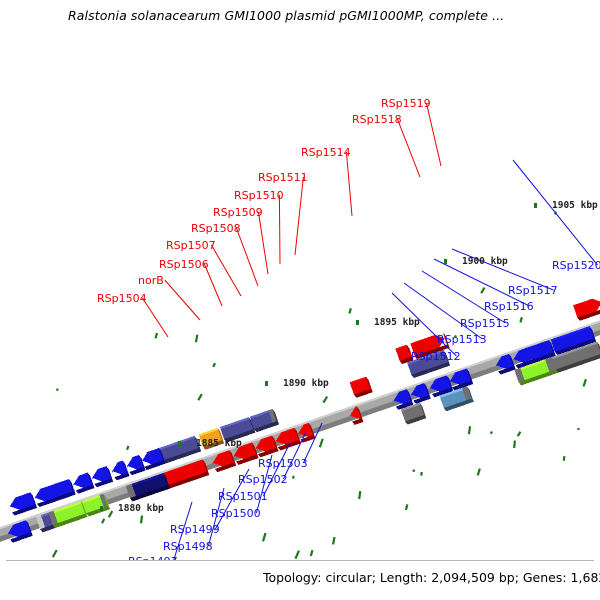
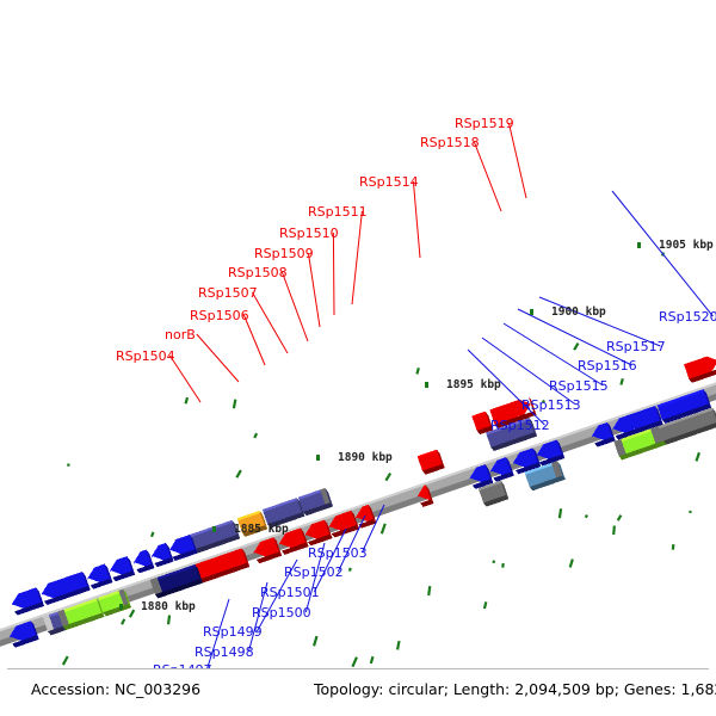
- Ralstonia solanacearum GMI1000 plasmid pGMI1000MP, complete ...
  1880 kbp
  1885 kbp
  1890 kbp
  1895 kbp
  1900 kbp
  1905 kbp
  RSp1498
  RSp1499
  RSp1500
  RSp1501
  RSp1502
  RSp1503
  RSp1504
  norB
  RSp1506
  RSp1507
  RSp1508
  RSp1509
  RSp1510
  RSp1511
  RSp1514
  RSp1518
  RSp1519
  RSp1512
  RSp1513
  RSp1515
  RSp1516
  RSp1517
  RSp1520
+ Accession: NC_003296
  Topology: circular; Length: 2,094,509 bp; Genes: 1,68
